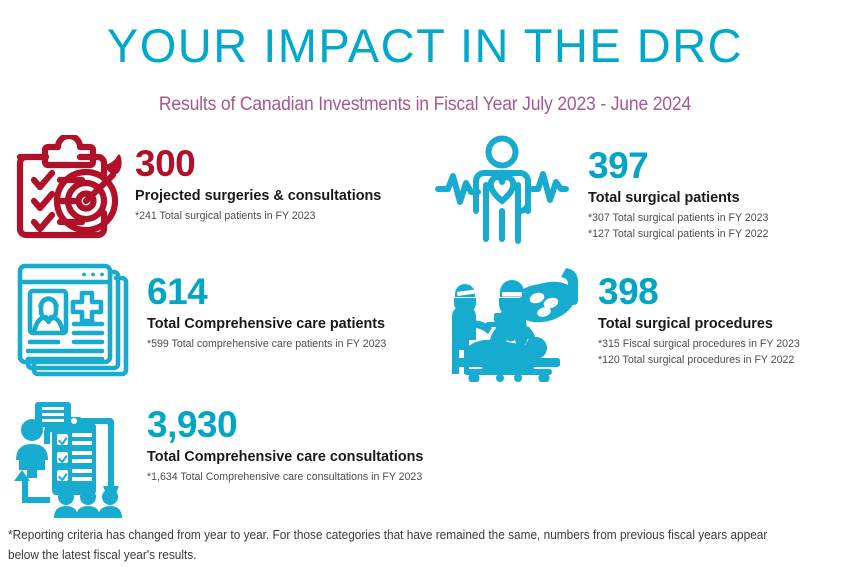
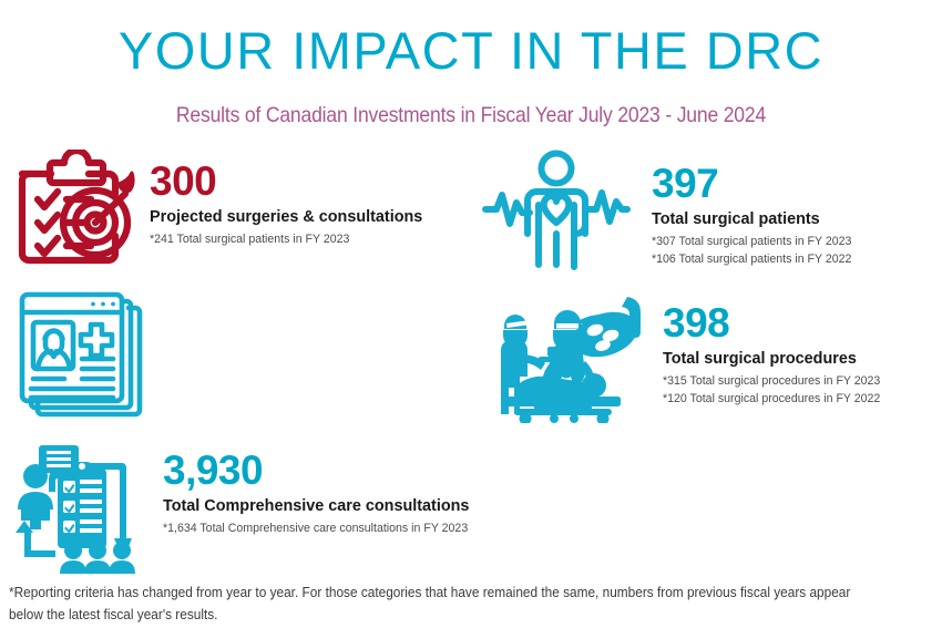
  YOUR IMPACT IN THE DRC
  Results of Canadian Investments in Fiscal Year July 2023 - June 2024
  300
  Projected surgeries & consultations
  *241 Total surgical patients in FY 2023
  397
  Total surgical patients
  *307 Total surgical patients in FY 2023
- *127 Total surgical patients in FY 2022
+ *106 Total surgical patients in FY 2022
- 614
- Total Comprehensive care patients
- *599 Total comprehensive care patients in FY 2023
  398
  Total surgical procedures
- *315 Fiscal surgical procedures in FY 2023
+ *315 Total surgical procedures in FY 2023
  *120 Total surgical procedures in FY 2022
  3,930
  Total Comprehensive care consultations
  *1,634 Total Comprehensive care consultations in FY 2023
  *Reporting criteria has changed from year to year. For those categories that have remained the same, numbers from previous fiscal years appear below the latest fiscal year's results.
